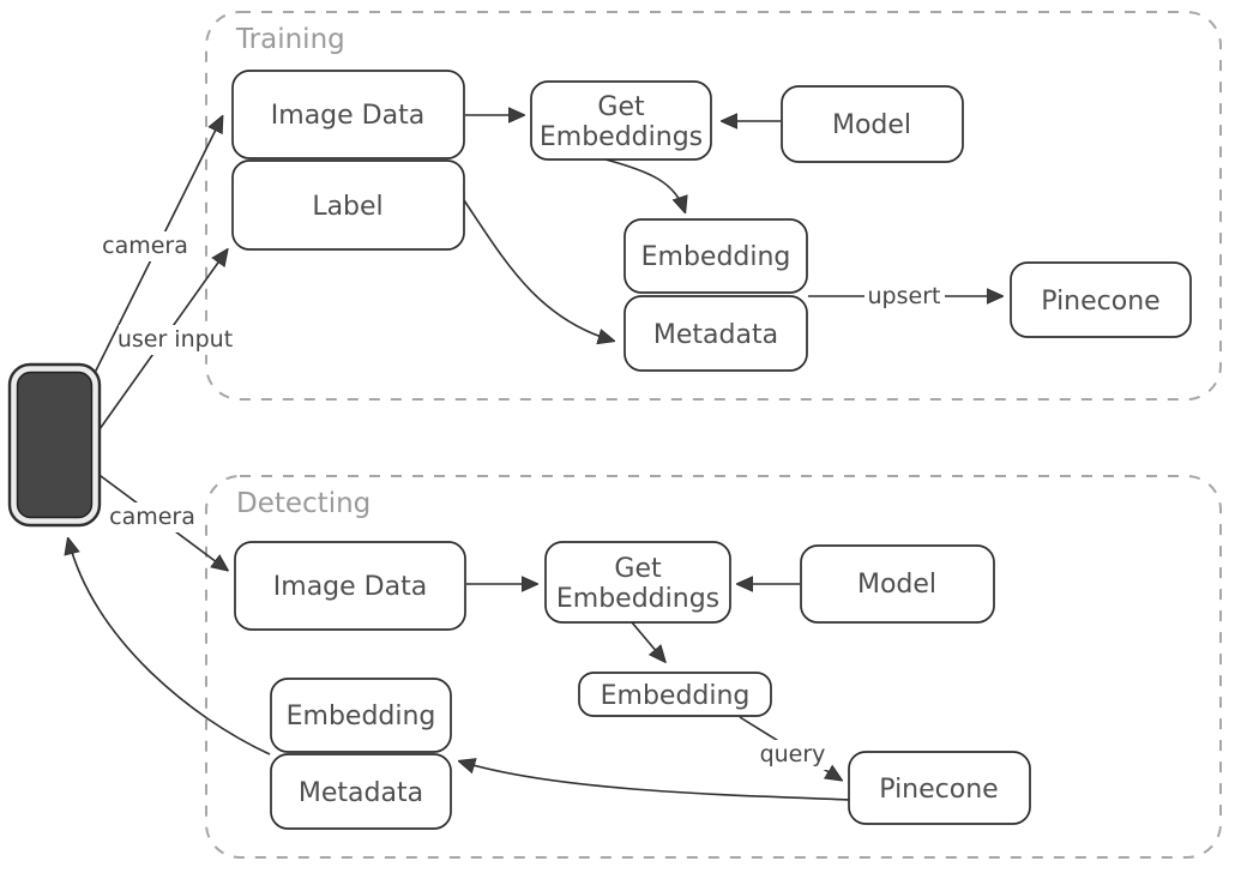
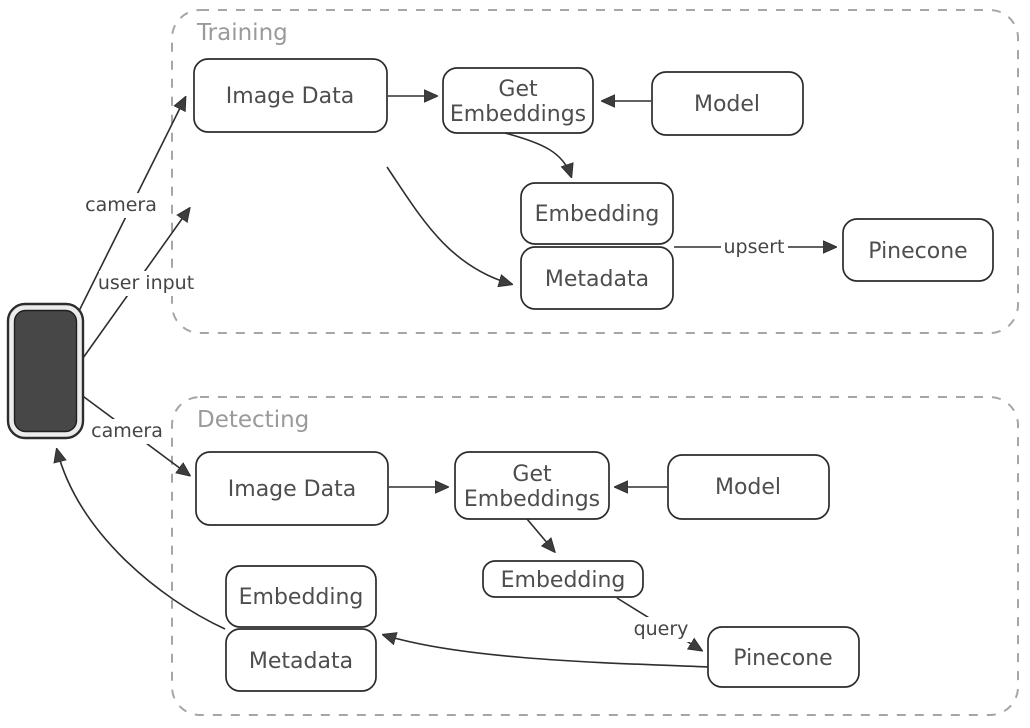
  Training
  Detecting
  camera
  user input
  camera
  upsert
  query
  Image Data
  Get
  Embeddings
  Model
- Label
  Embedding
  Metadata
  Pinecone
  Image Data
  Get
  Embeddings
  Model
  Embedding
  Pinecone
  Embedding
  Metadata
